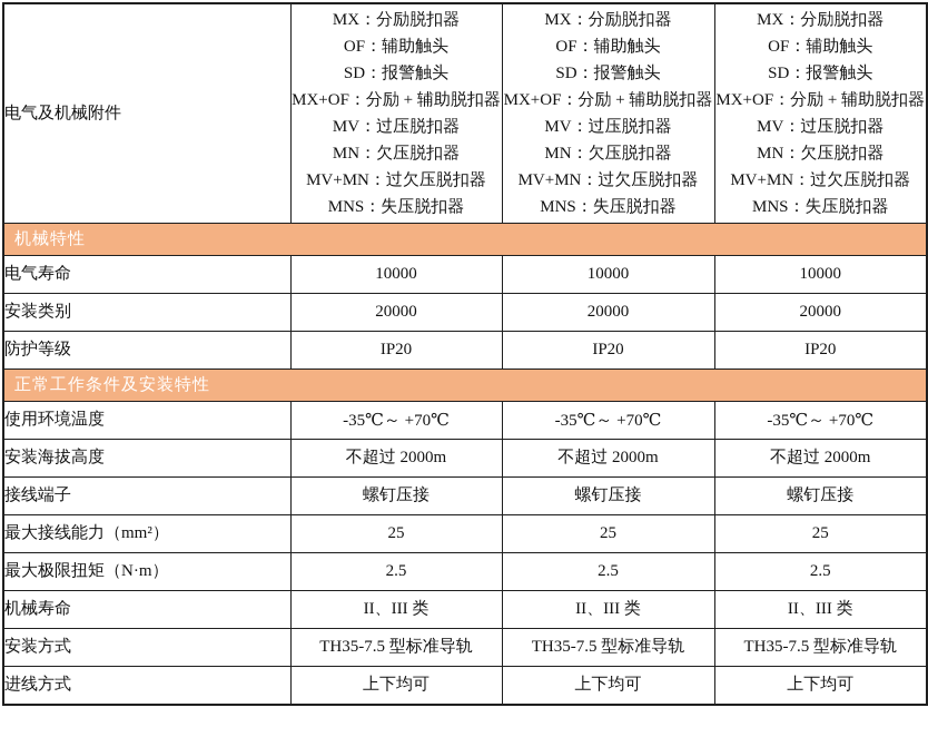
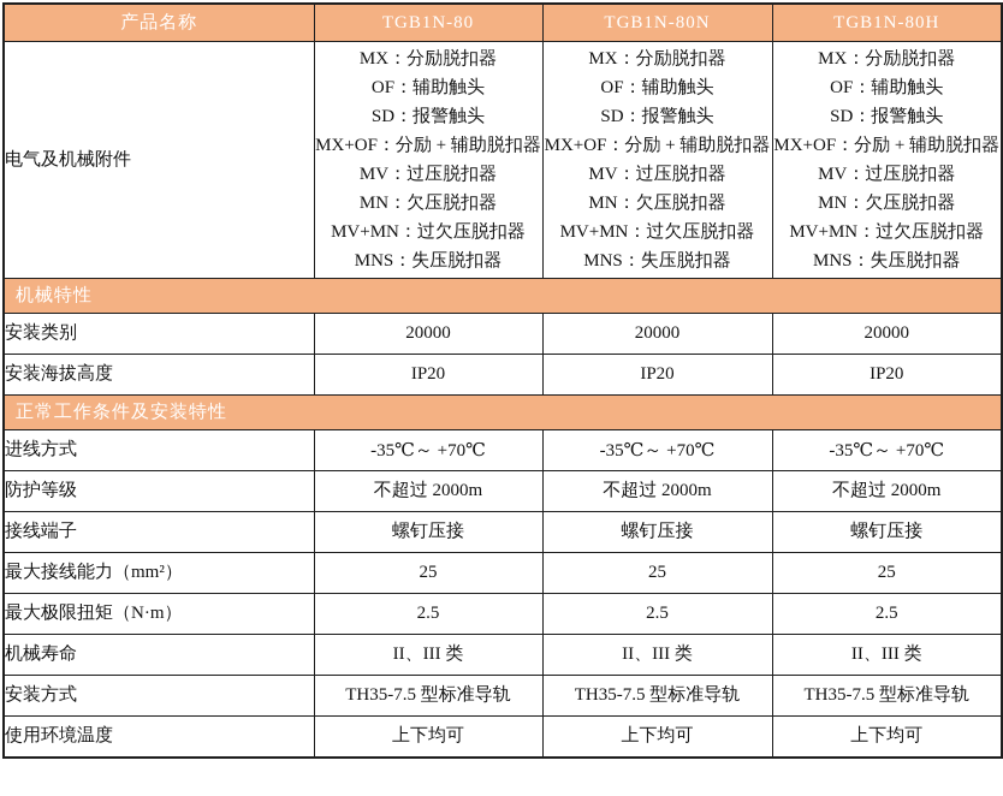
+ 产品名称	TGB1N-80	TGB1N-80N	TGB1N-80H
  电气及机械附件	MX：分励脱扣器 OF：辅助触头 SD：报警触头 MX+OF：分励 + 辅助脱扣器 MV：过压脱扣器 MN：欠压脱扣器 MV+MN：过欠压脱扣器 MNS：失压脱扣器	MX：分励脱扣器 OF：辅助触头 SD：报警触头 MX+OF：分励 + 辅助脱扣器 MV：过压脱扣器 MN：欠压脱扣器 MV+MN：过欠压脱扣器 MNS：失压脱扣器	MX：分励脱扣器 OF：辅助触头 SD：报警触头 MX+OF：分励 + 辅助脱扣器 MV：过压脱扣器 MN：欠压脱扣器 MV+MN：过欠压脱扣器 MNS：失压脱扣器
  机械特性
- 电气寿命	10000	10000	10000
  安装类别	20000	20000	20000
- 防护等级	IP20	IP20	IP20
+ 安装海拔高度	IP20	IP20	IP20
  正常工作条件及安装特性
- 使用环境温度	-35℃～ +70℃	-35℃～ +70℃	-35℃～ +70℃
+ 进线方式	-35℃～ +70℃	-35℃～ +70℃	-35℃～ +70℃
- 安装海拔高度	不超过 2000m	不超过 2000m	不超过 2000m
+ 防护等级	不超过 2000m	不超过 2000m	不超过 2000m
  接线端子	螺钉压接	螺钉压接	螺钉压接
  最大接线能力（mm²）	25	25	25
  最大极限扭矩（N·m）	2.5	2.5	2.5
  机械寿命	II、III 类	II、III 类	II、III 类
  安装方式	TH35-7.5 型标准导轨	TH35-7.5 型标准导轨	TH35-7.5 型标准导轨
- 进线方式	上下均可	上下均可	上下均可
+ 使用环境温度	上下均可	上下均可	上下均可
